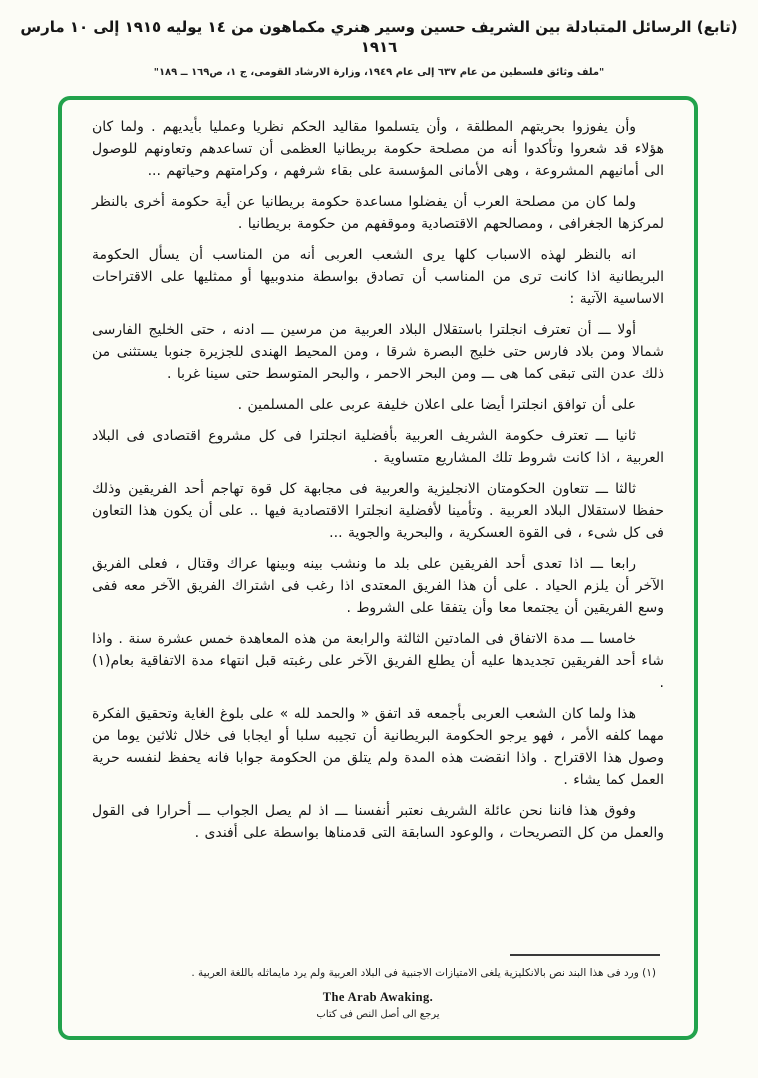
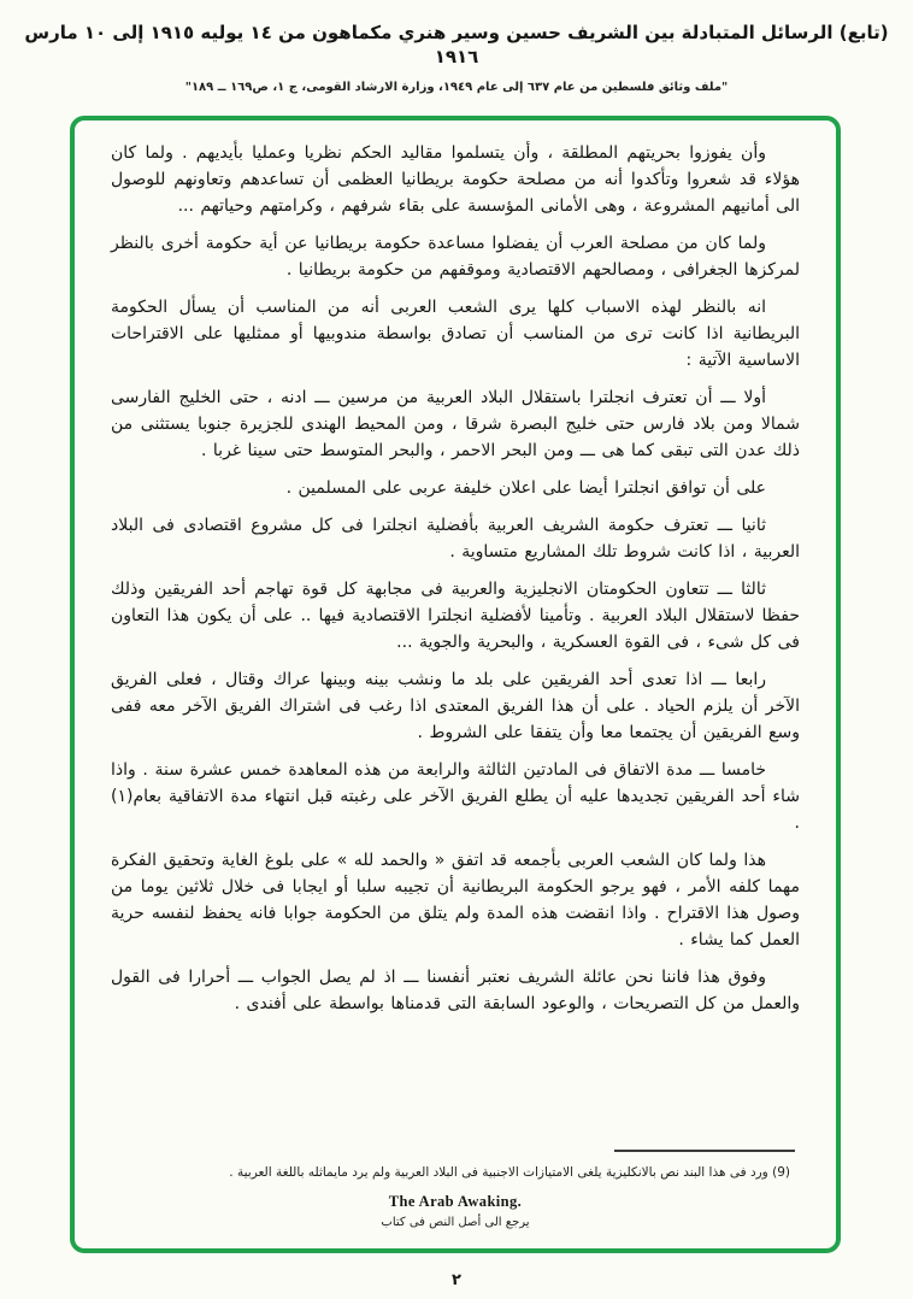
  (تابع) الرسائل المتبادلة بين الشريف حسين وسير هنري مكماهون من ١٤ يوليه ١٩١٥ إلى ١٠ مارس ١٩١٦
  "ملف وثائق فلسطين من عام ٦٣٧ إلى عام ١٩٤٩، وزارة الارشاد القومى، ج ١، ص١٦٩ ــ ١٨٩"
  وأن يفوزوا بحريتهم المطلقة ، وأن يتسلموا مقاليد الحكم نظريا وعمليا بأيديهم . ولما كان هؤلاء قد شعروا وتأكدوا أنه من مصلحة حكومة بريطانيا العظمى أن تساعدهم وتعاونهم للوصول الى أمانيهم المشروعة ، وهى الأمانى المؤسسة على بقاء شرفهم ، وكرامتهم وحياتهم ...
  ولما كان من مصلحة العرب أن يفضلوا مساعدة حكومة بريطانيا عن أية حكومة أخرى بالنظر لمركزها الجغرافى ، ومصالحهم الاقتصادية وموقفهم من حكومة بريطانيا .
  انه بالنظر لهذه الاسباب كلها يرى الشعب العربى أنه من المناسب أن يسأل الحكومة البريطانية اذا كانت ترى من المناسب أن تصادق بواسطة مندوبيها أو ممثليها على الاقتراحات الاساسية الآتية :
  أولا ـــ أن تعترف انجلترا باستقلال البلاد العربية من مرسين ـــ ادنه ، حتى الخليج الفارسى شمالا ومن بلاد فارس حتى خليج البصرة شرقا ، ومن المحيط الهندى للجزيرة جنوبا يستثنى من ذلك عدن التى تبقى كما هى ـــ ومن البحر الاحمر ، والبحر المتوسط حتى سينا غربا .
  على أن توافق انجلترا أيضا على اعلان خليفة عربى على المسلمين .
  ثانيا ـــ تعترف حكومة الشريف العربية بأفضلية انجلترا فى كل مشروع اقتصادى فى البلاد العربية ، اذا كانت شروط تلك المشاريع متساوية .
  ثالثا ـــ تتعاون الحكومتان الانجليزية والعربية فى مجابهة كل قوة تهاجم أحد الفريقين وذلك حفظا لاستقلال البلاد العربية . وتأمينا لأفضلية انجلترا الاقتصادية فيها .. على أن يكون هذا التعاون فى كل شىء ، فى القوة العسكرية ، والبحرية والجوية ...
  رابعا ـــ اذا تعدى أحد الفريقين على بلد ما ونشب بينه وبينها عراك وقتال ، فعلى الفريق الآخر أن يلزم الحياد . على أن هذا الفريق المعتدى اذا رغب فى اشتراك الفريق الآخر معه ففى وسع الفريقين أن يجتمعا معا وأن يتفقا على الشروط .
  خامسا ـــ مدة الاتفاق فى المادتين الثالثة والرابعة من هذه المعاهدة خمس عشرة سنة . واذا شاء أحد الفريقين تجديدها عليه أن يطلع الفريق الآخر على رغبته قبل انتهاء مدة الاتفاقية بعام(١) .
  هذا ولما كان الشعب العربى بأجمعه قد اتفق « والحمد لله » على بلوغ الغاية وتحقيق الفكرة مهما كلفه الأمر ، فهو يرجو الحكومة البريطانية أن تجيبه سلبا أو ايجابا فى خلال ثلاثين يوما من وصول هذا الاقتراح . واذا انقضت هذه المدة ولم يتلق من الحكومة جوابا فانه يحفظ لنفسه حرية العمل كما يشاء .
  وفوق هذا فاننا نحن عائلة الشريف نعتبر أنفسنا ـــ اذ لم يصل الجواب ـــ أحرارا فى القول والعمل من كل التصريحات ، والوعود السابقة التى قدمناها بواسطة على أفندى .
- (١) ورد فى هذا البند نص بالانكليزية يلغى الامتيازات الاجنبية فى البلاد العربية ولم يرد مايماثله باللغة العربية .
+ (9) ورد فى هذا البند نص بالانكليزية يلغى الامتيازات الاجنبية فى البلاد العربية ولم يرد مايماثله باللغة العربية .
  The Arab Awaking.
  يرجع الى أصل النص فى كتاب
+ ٢
